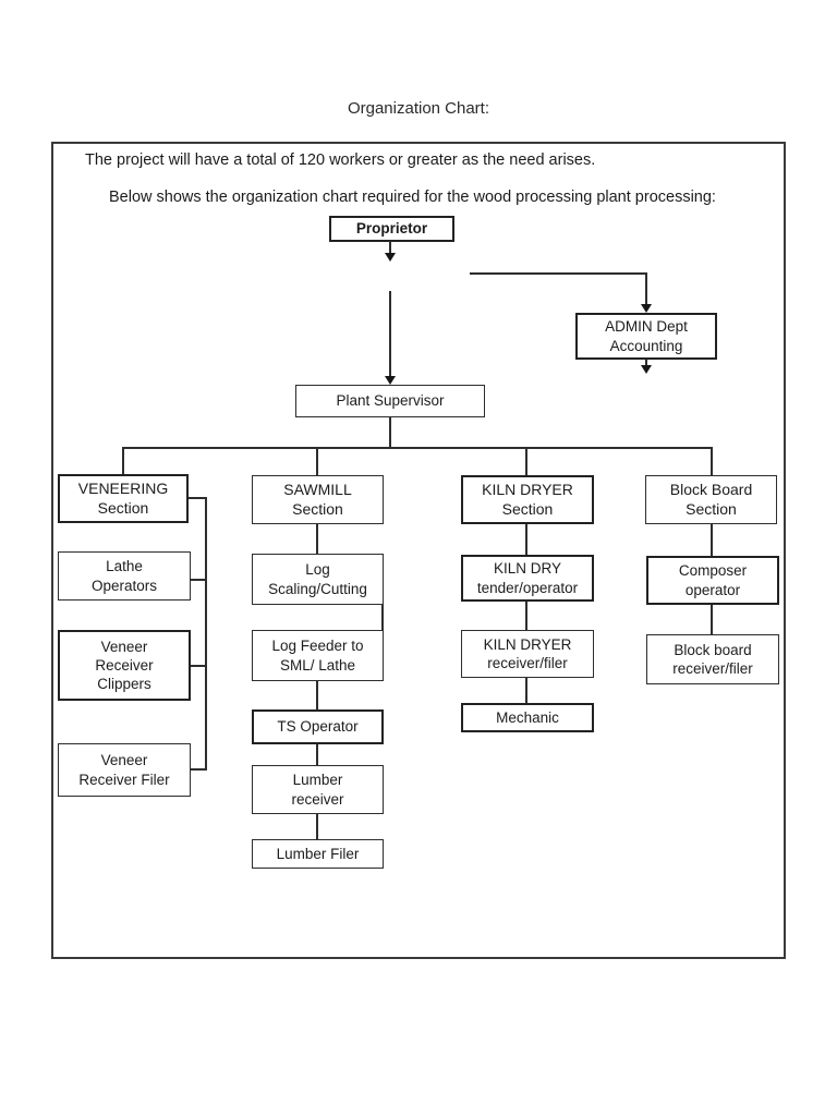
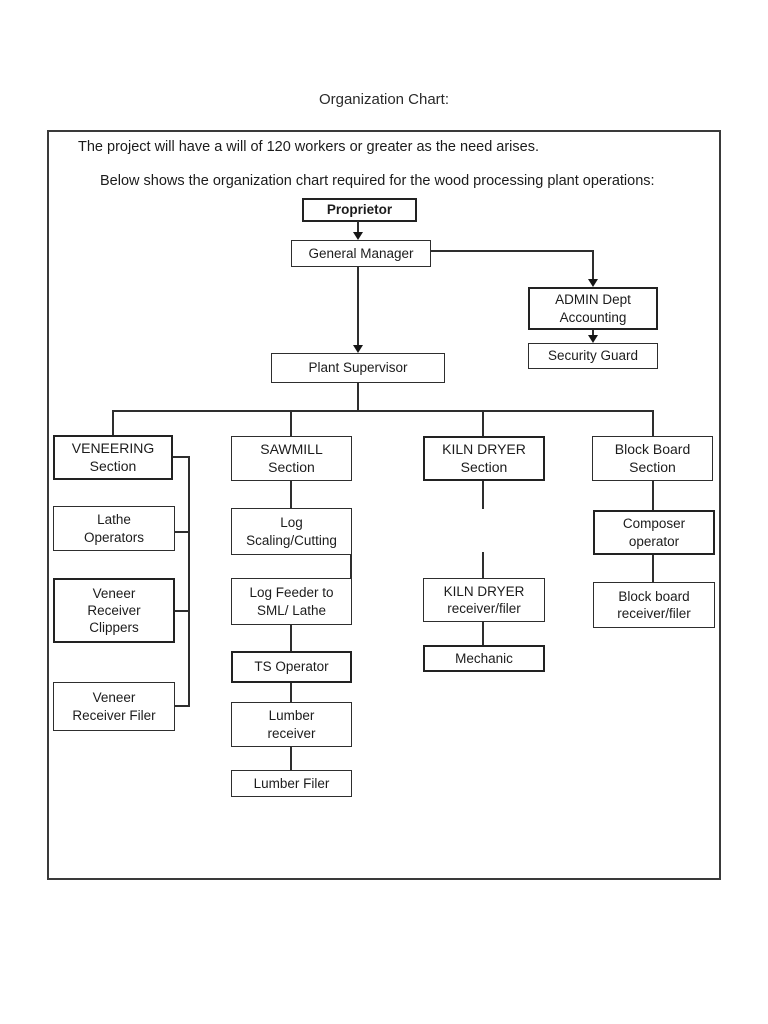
  Organization Chart:
- The project will have a total of 120 workers or greater as the need arises.
+ The project will have a will of 120 workers or greater as the need arises.
- Below shows the organization chart required for the wood processing plant processing:
+ Below shows the organization chart required for the wood processing plant operations:
  Proprietor
+ General Manager
  ADMIN Dept
  Accounting
+ Security Guard
  Plant Supervisor
  VENEERING
  Section
  SAWMILL
  Section
  KILN DRYER
  Section
  Block Board
  Section
  Lathe
  Operators
  Veneer
  Receiver
  Clippers
  Veneer
  Receiver Filer
  Log
  Scaling/Cutting
  Log Feeder to
  SML/ Lathe
  TS Operator
  Lumber
  receiver
  Lumber Filer
- KILN DRY
- tender/operator
  KILN DRYER
  receiver/filer
  Mechanic
  Composer
  operator
  Block board
  receiver/filer
